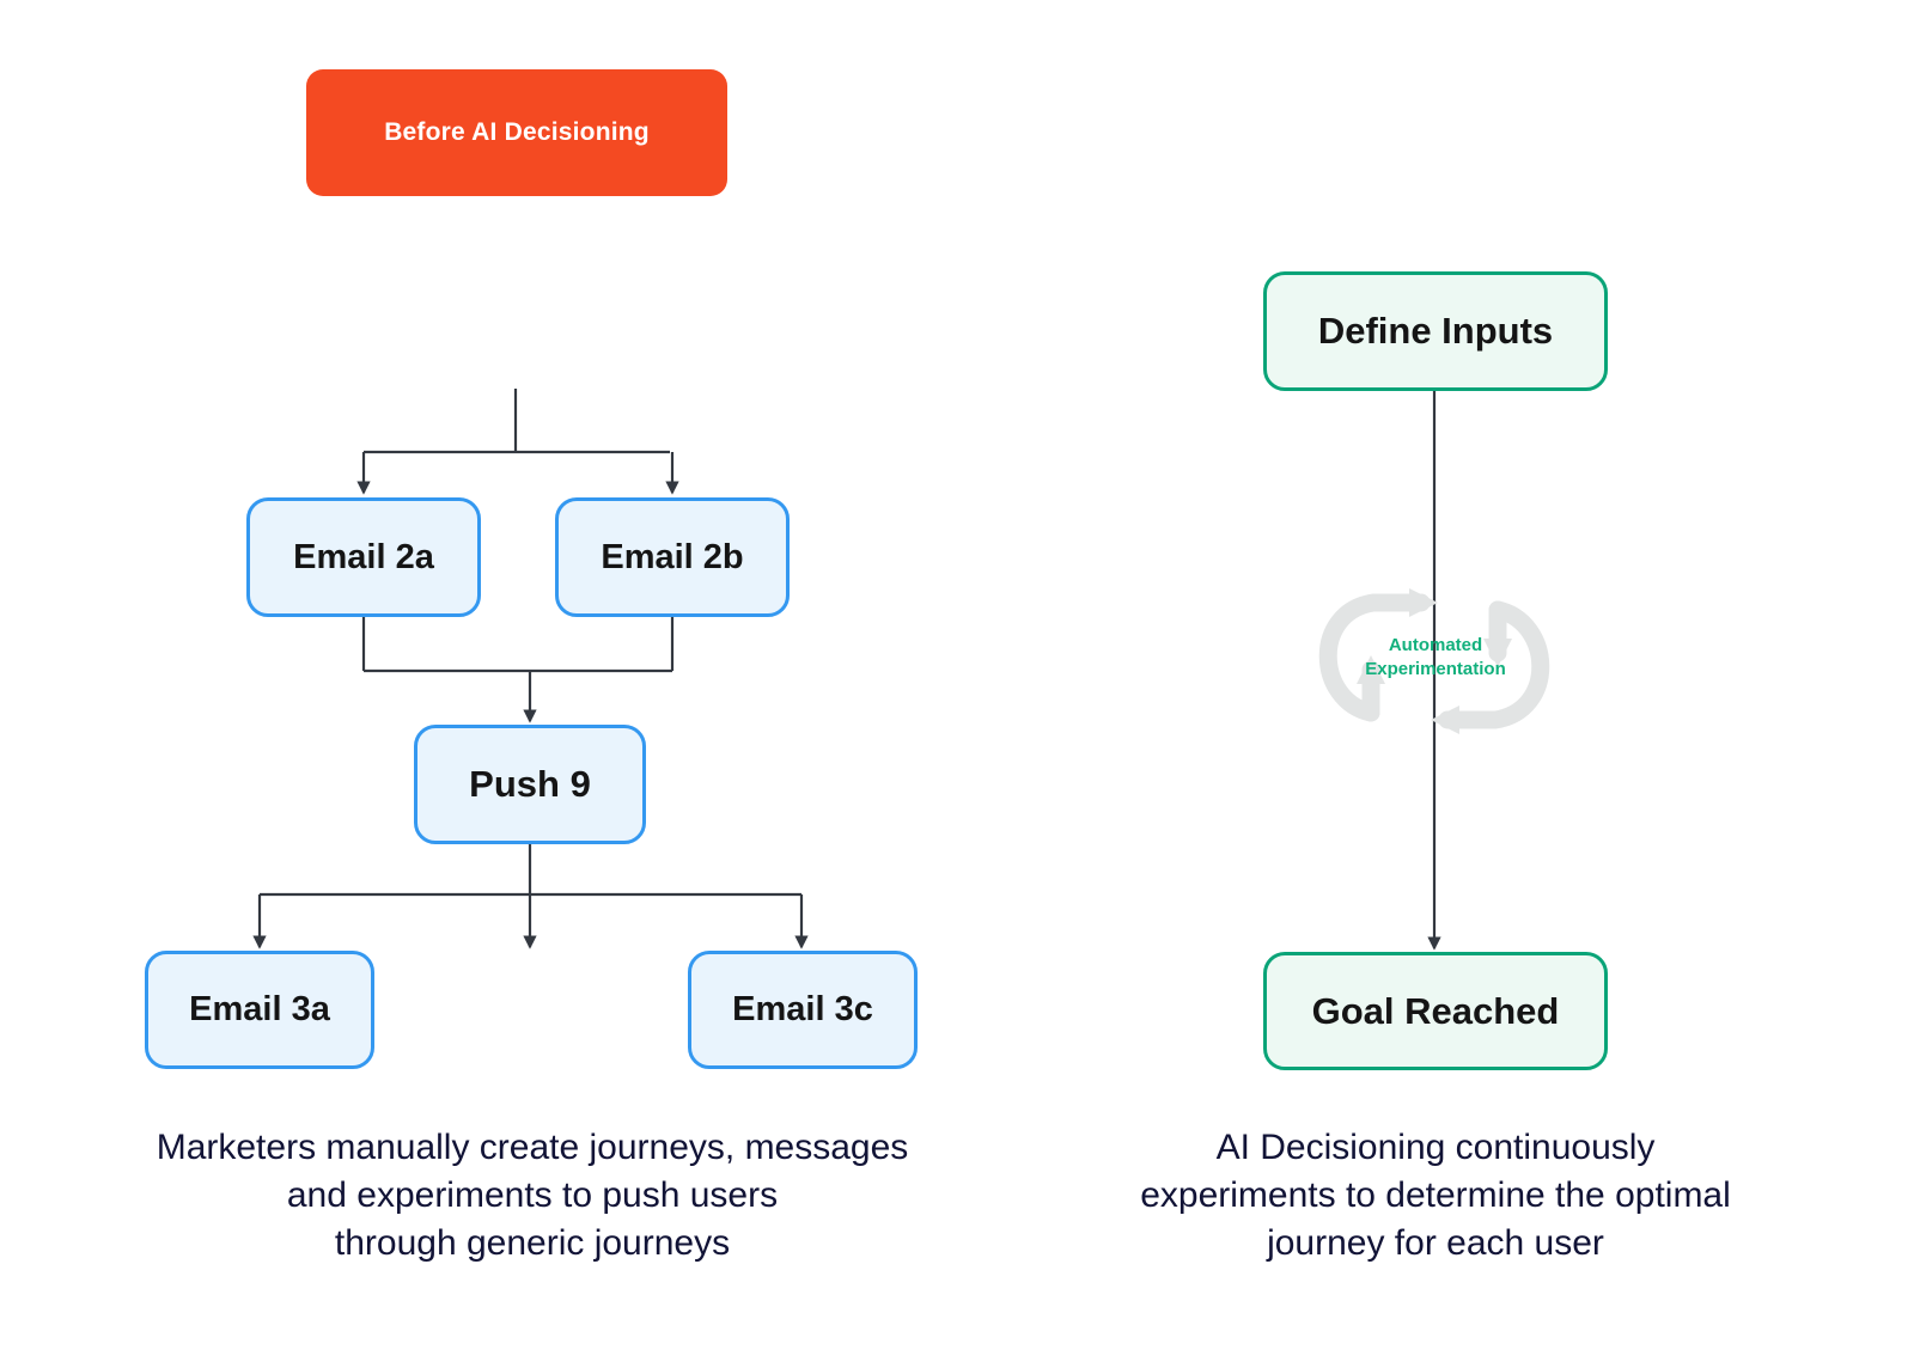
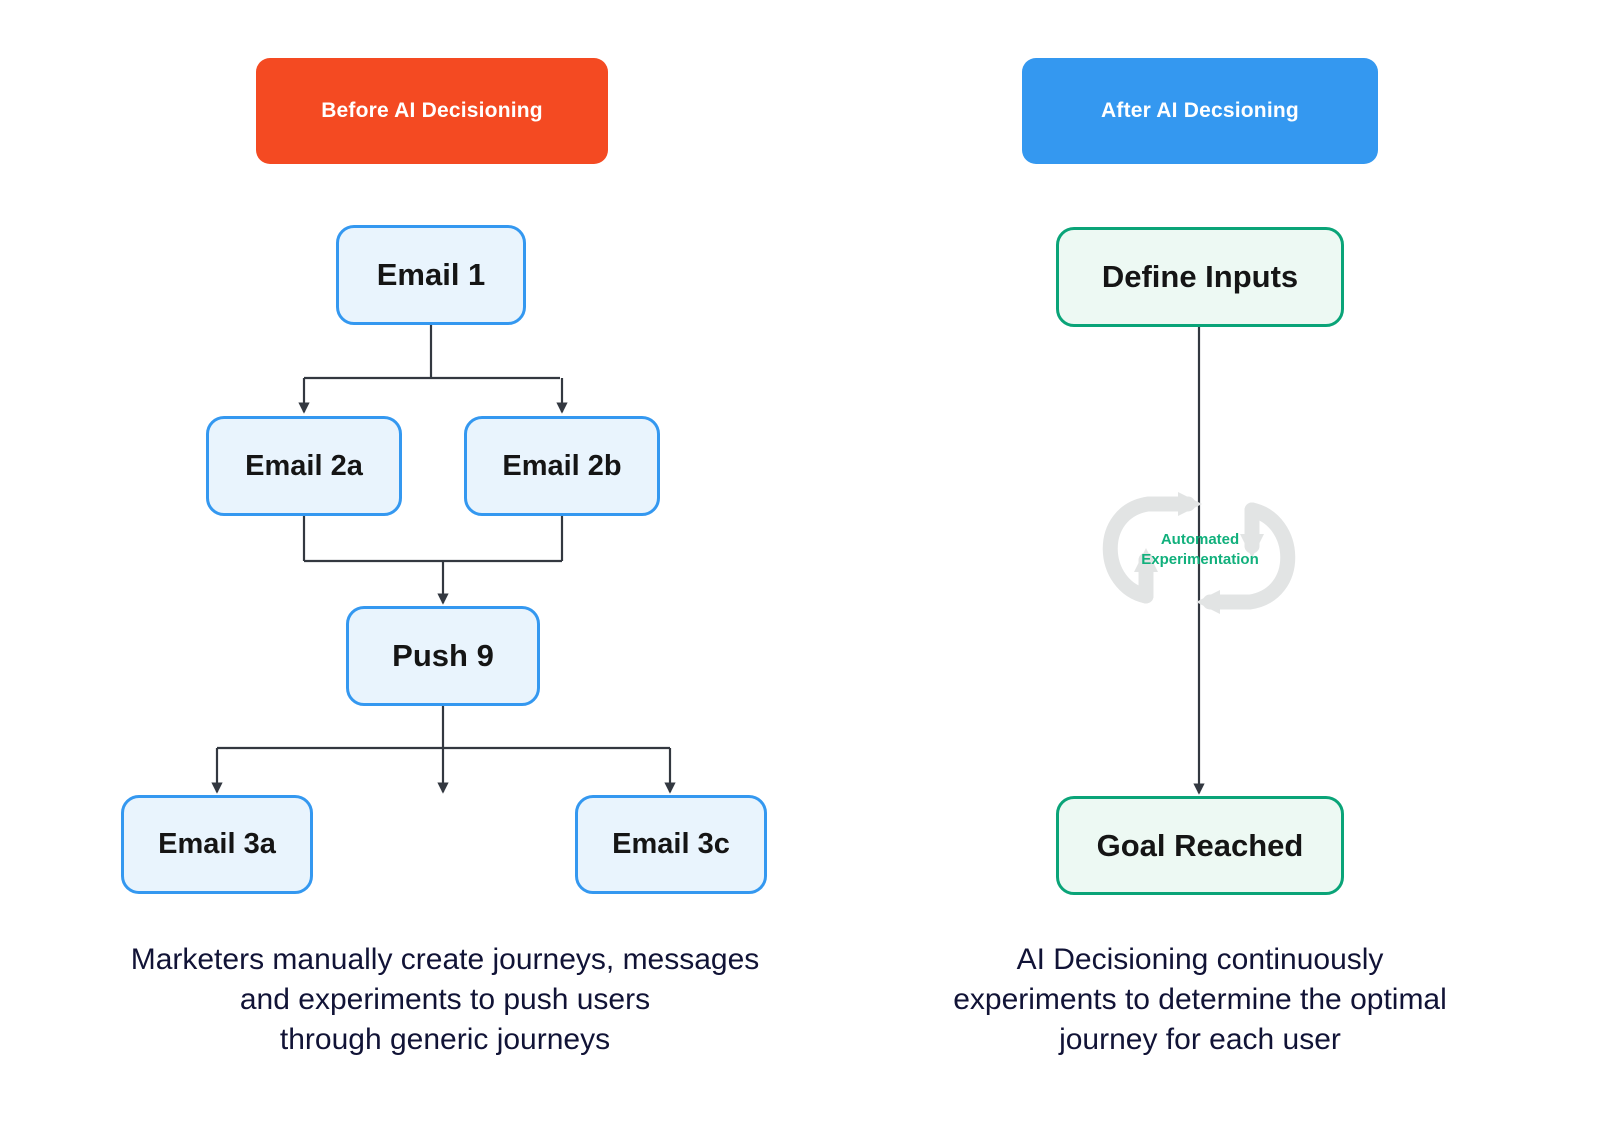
  Before AI Decisioning
+ After AI Decsioning
+ Email 1
  Email 2a
  Email 2b
  Push 9
  Email 3a
  Email 3c
  Define Inputs
  Goal Reached
  Automated
  Experimentation
  Marketers manually create journeys, messages
  and experiments to push users
  through generic journeys
  AI Decisioning continuously
  experiments to determine the optimal
  journey for each user
